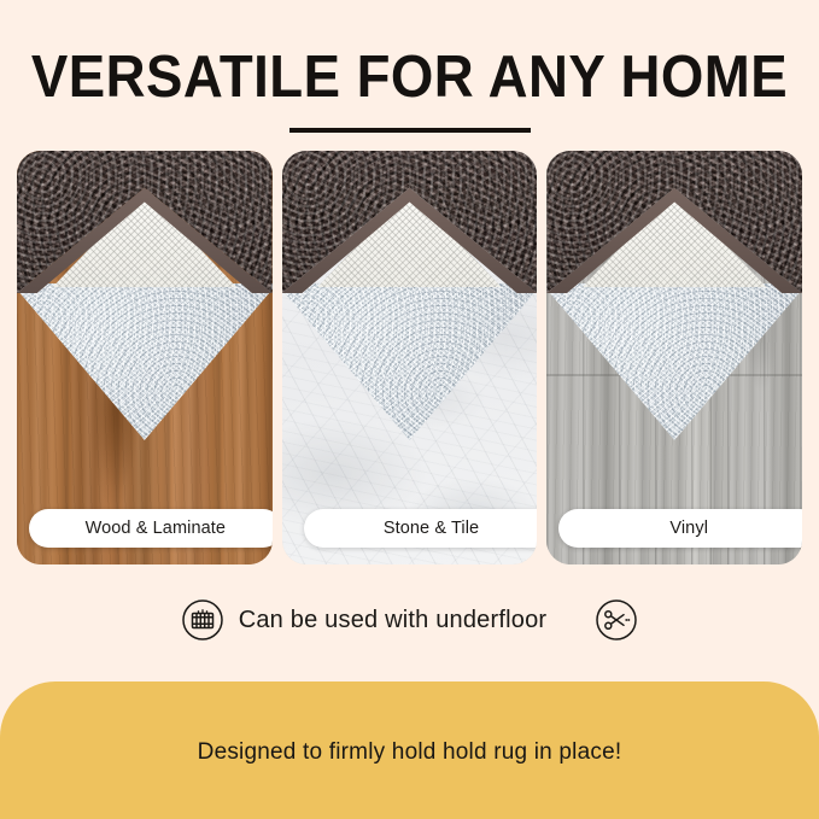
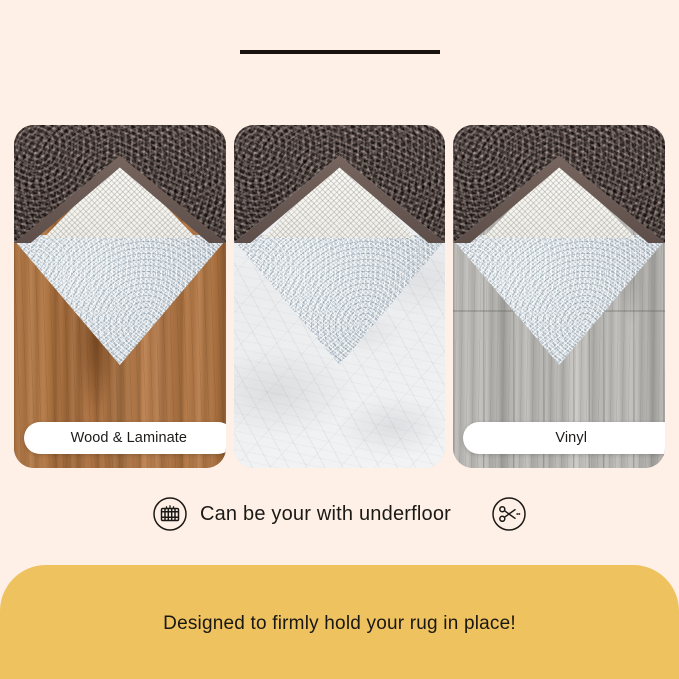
- VERSATILE FOR ANY HOME
  Wood & Laminate
- Stone & Tile
  Vinyl
- Can be used with underfloor
+ Can be your with underfloor
- Designed to firmly hold hold rug in place!
+ Designed to firmly hold your rug in place!
